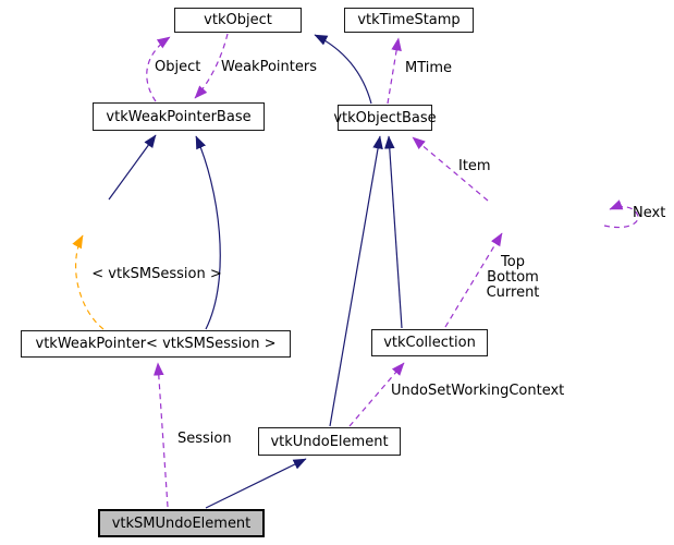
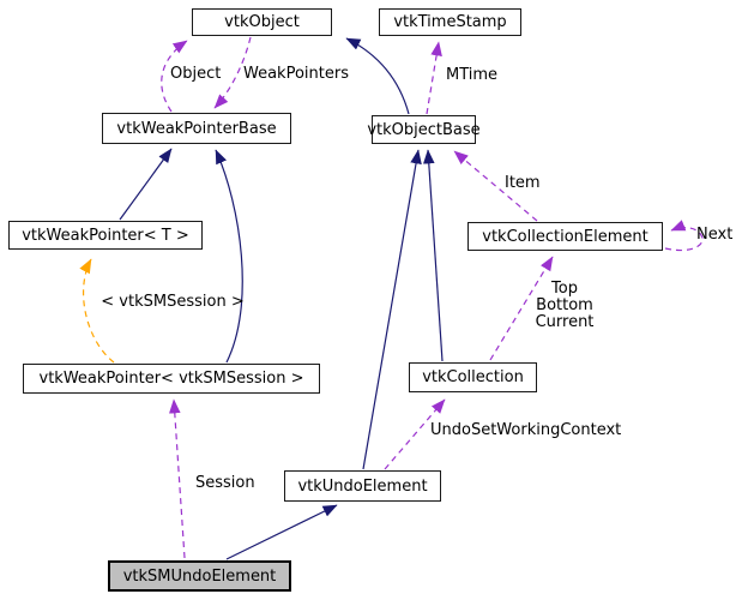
  vtkObject
  vtkTimeStamp
  vtkWeakPointerBase
  vtkObjectBase
+ vtkWeakPointer< T >
+ vtkCollectionElement
  vtkWeakPointer< vtkSMSession >
  vtkCollection
  vtkUndoElement
  vtkSMUndoElement
  Object
  WeakPointers
  MTime
  Item
  Next
  Top
  Bottom
  Current
  < vtkSMSession >
  UndoSetWorkingContext
  Session
